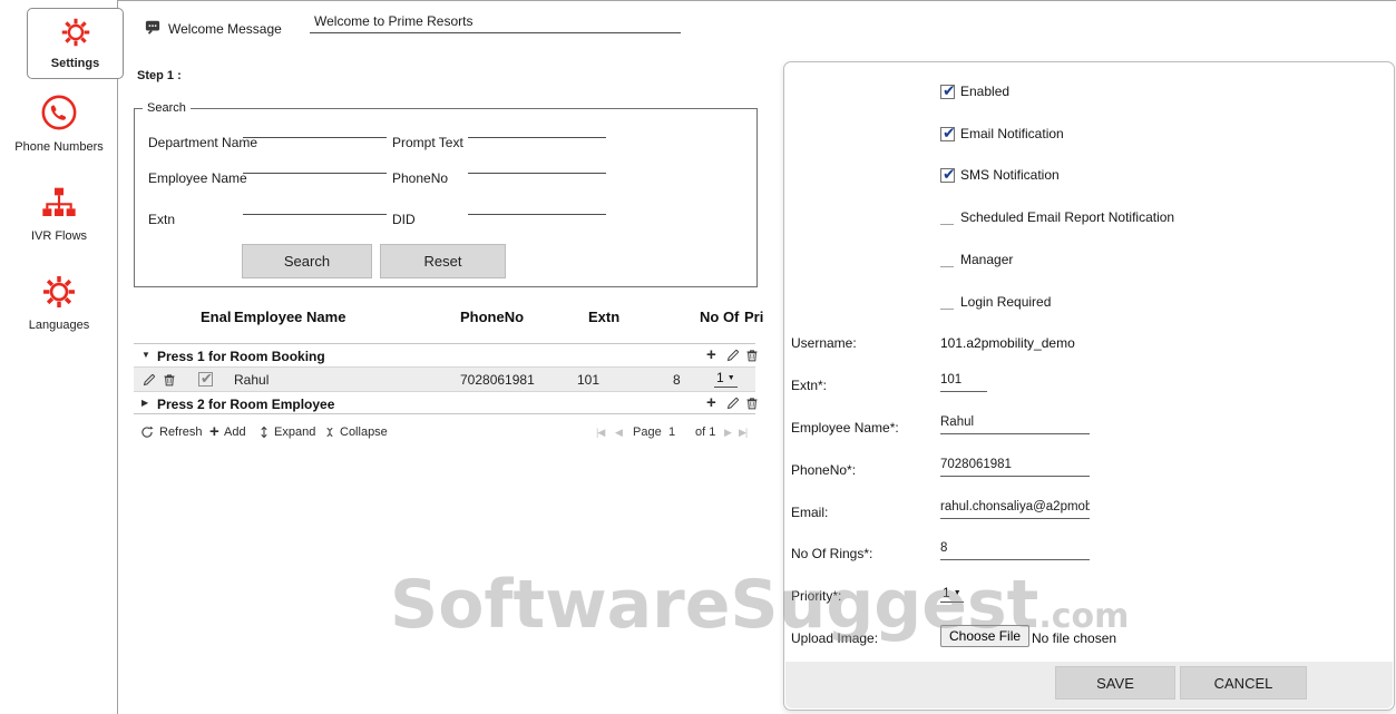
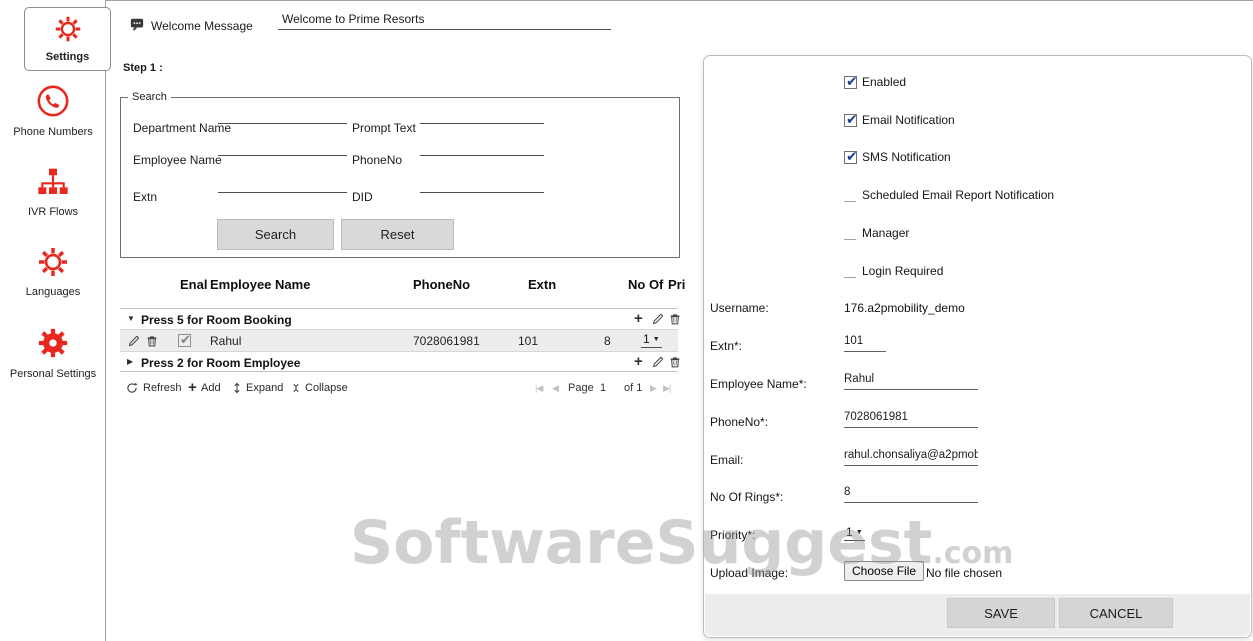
  Settings
  Phone Numbers
  IVR Flows
  Languages
+ Personal Settings
  Welcome Message
  Welcome to Prime Resorts
  Step 1 :
  Search
  Department Name
  Prompt Text
  Employee Name
  PhoneNo
  Extn
  DID
  Search
  Reset
  Enal
  Employee Name
  PhoneNo
  Extn
  No Of
  Pri
  ▼
- Press 1 for Room Booking
+ Press 5 for Room Booking
  +
  Rahul
  7028061981
  101
  8
  ▶
  Press 2 for Room Employee
  +
  Refresh
  +
  Add
  Expand
  Collapse
  |◀
  ◀
  Page
  1
  of 1
  ▶
  ▶|
  Enabled
  Email Notification
  SMS Notification
  Scheduled Email Report Notification
  Manager
  Login Required
  Username:
- 101.a2pmobility_demo
+ 176.a2pmobility_demo
  Extn*:
  101
  Employee Name*:
  Rahul
  PhoneNo*:
  7028061981
  Email:
  rahul.chonsaliya@a2pmob
  No Of Rings*:
  8
  Priority*:
  Upload Image:
  Choose File
  No file chosen
  SAVE
  CANCEL
  SoftwareSuggest.com
